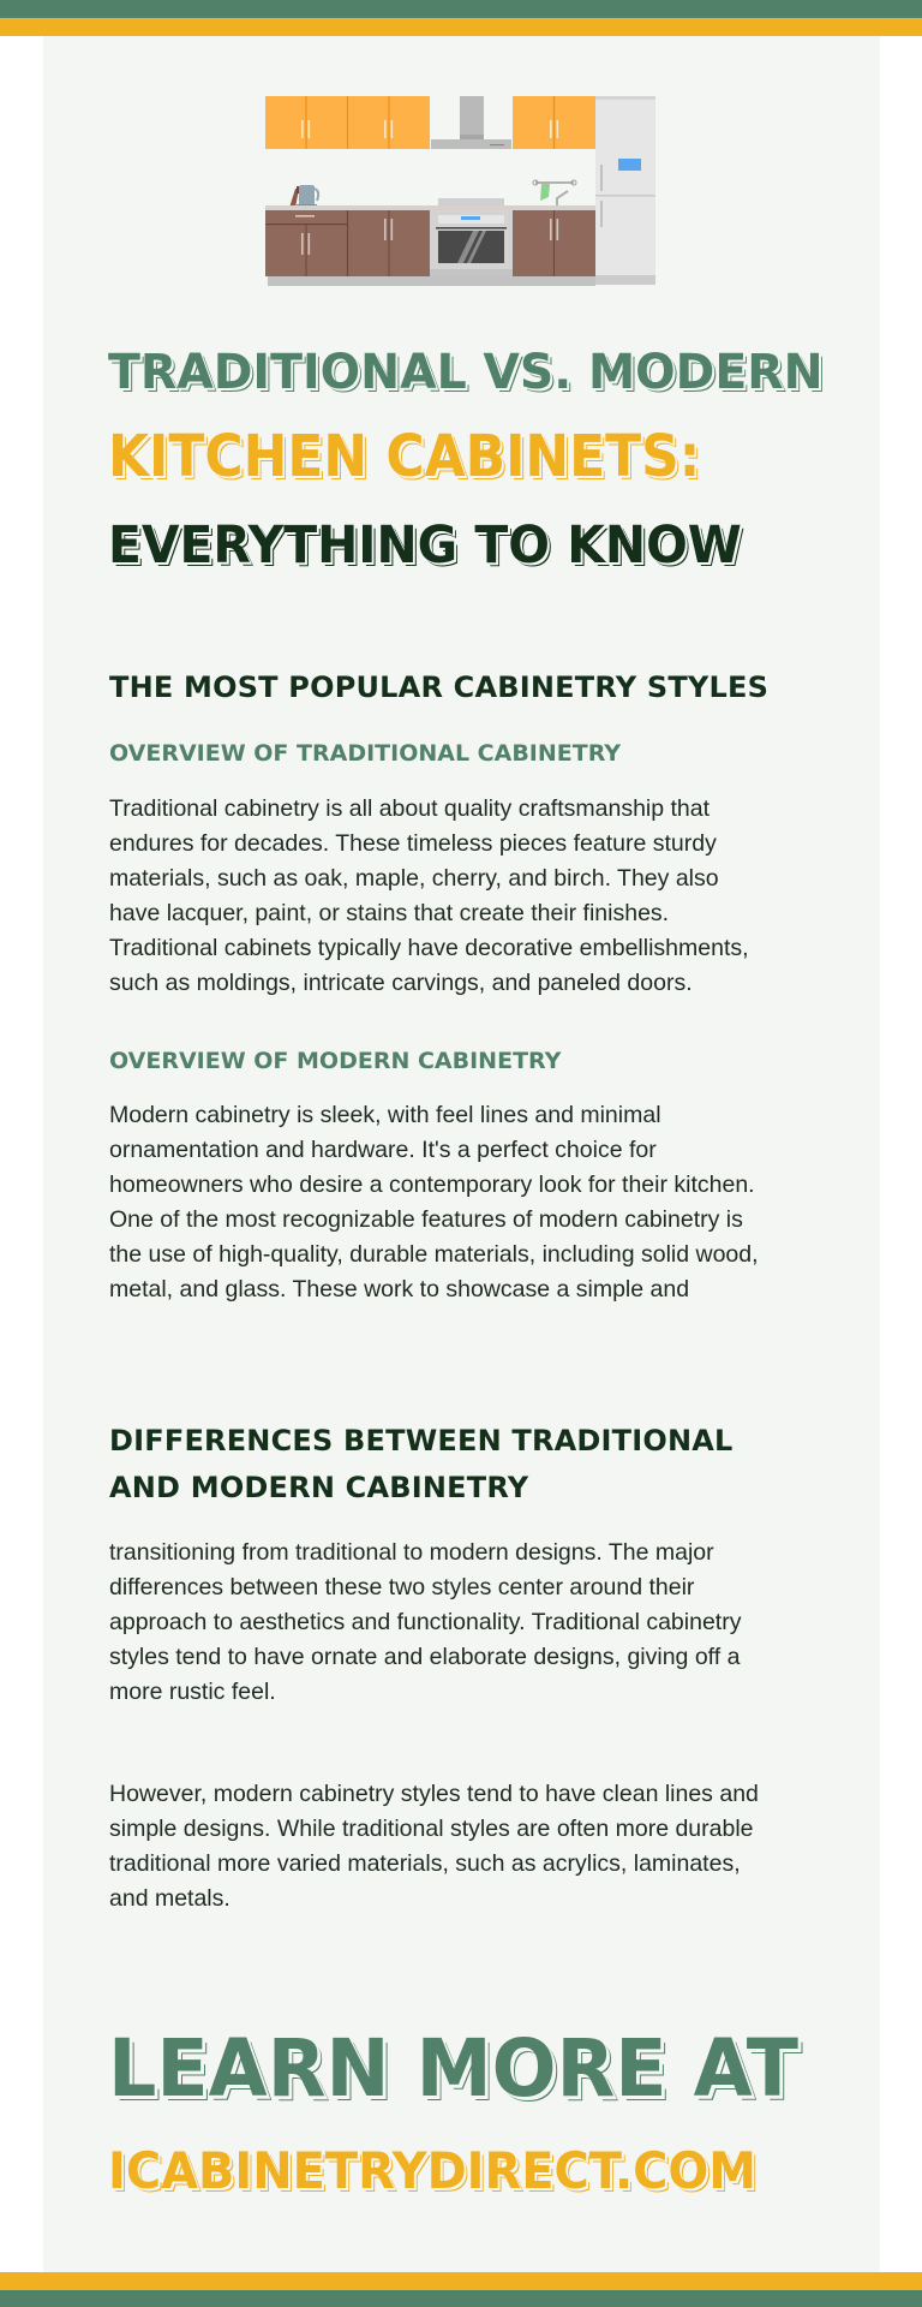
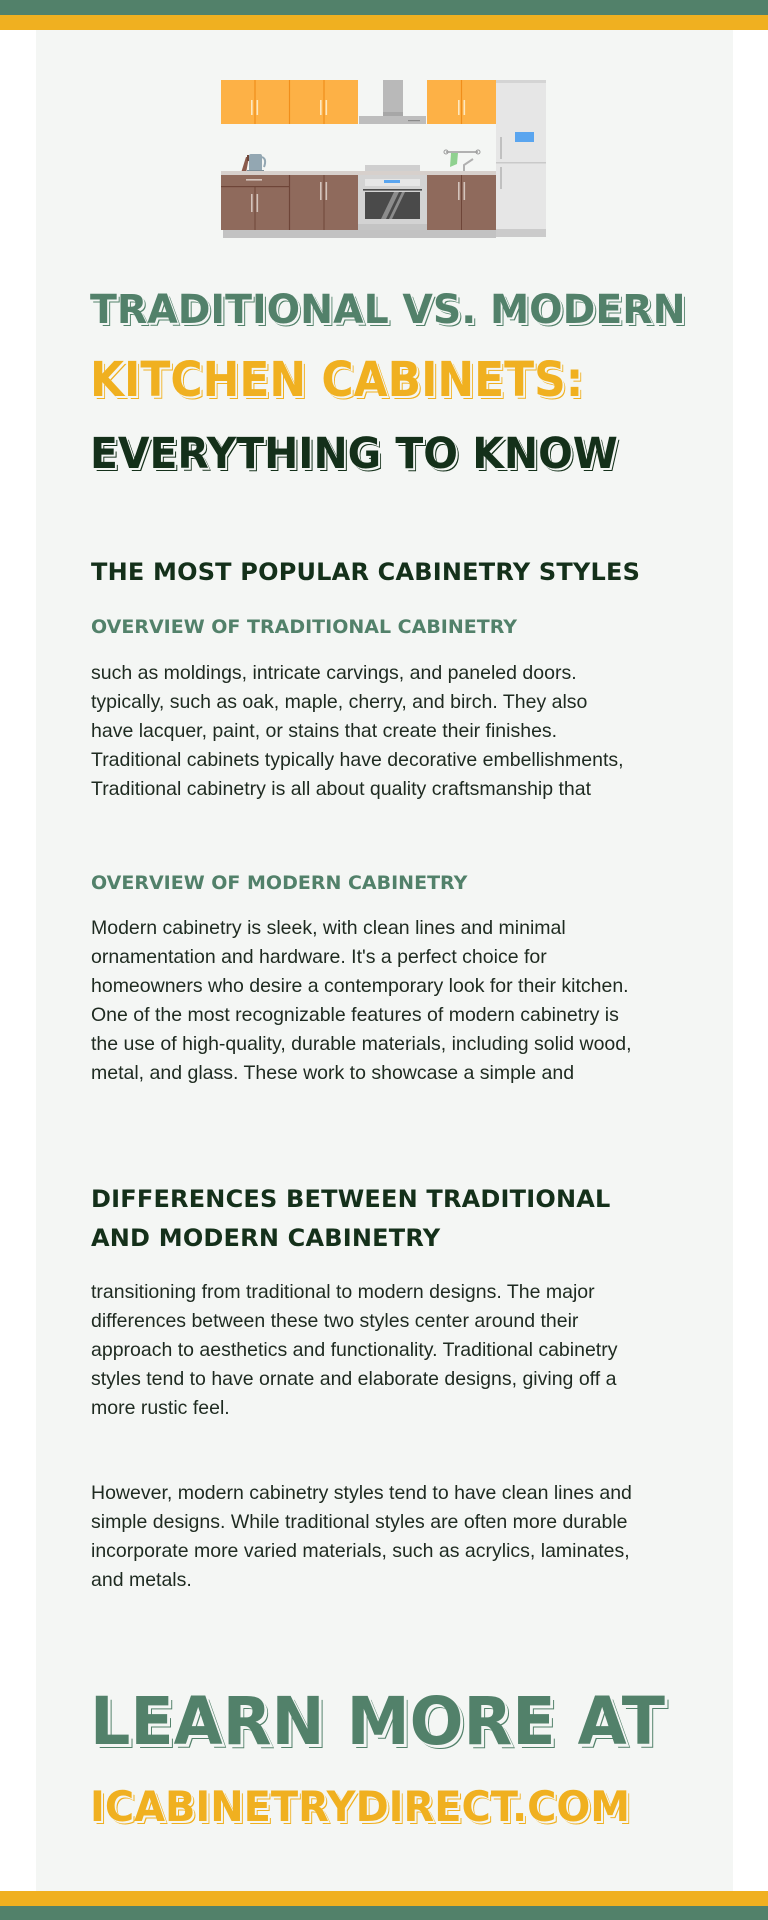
  TRADITIONAL VS. MODERN
  KITCHEN CABINETS:
  EVERYTHING TO KNOW
  THE MOST POPULAR CABINETRY STYLES
  OVERVIEW OF TRADITIONAL CABINETRY
- Traditional cabinetry is all about quality craftsmanship that
+ such as moldings, intricate carvings, and paneled doors.
- endures for decades. These timeless pieces feature sturdy
- materials, such as oak, maple, cherry, and birch. They also
+ typically, such as oak, maple, cherry, and birch. They also
  have lacquer, paint, or stains that create their finishes.
  Traditional cabinets typically have decorative embellishments,
- such as moldings, intricate carvings, and paneled doors.
+ Traditional cabinetry is all about quality craftsmanship that
  OVERVIEW OF MODERN CABINETRY
- Modern cabinetry is sleek, with feel lines and minimal
+ Modern cabinetry is sleek, with clean lines and minimal
  ornamentation and hardware. It's a perfect choice for
  homeowners who desire a contemporary look for their kitchen.
  One of the most recognizable features of modern cabinetry is
  the use of high-quality, durable materials, including solid wood,
  metal, and glass. These work to showcase a simple and
  DIFFERENCES BETWEEN TRADITIONAL
  AND MODERN CABINETRY
  transitioning from traditional to modern designs. The major
  differences between these two styles center around their
  approach to aesthetics and functionality. Traditional cabinetry
  styles tend to have ornate and elaborate designs, giving off a
  more rustic feel.
  However, modern cabinetry styles tend to have clean lines and
  simple designs. While traditional styles are often more durable
- traditional more varied materials, such as acrylics, laminates,
+ incorporate more varied materials, such as acrylics, laminates,
  and metals.
  LEARN MORE AT
  ICABINETRYDIRECT.COM
